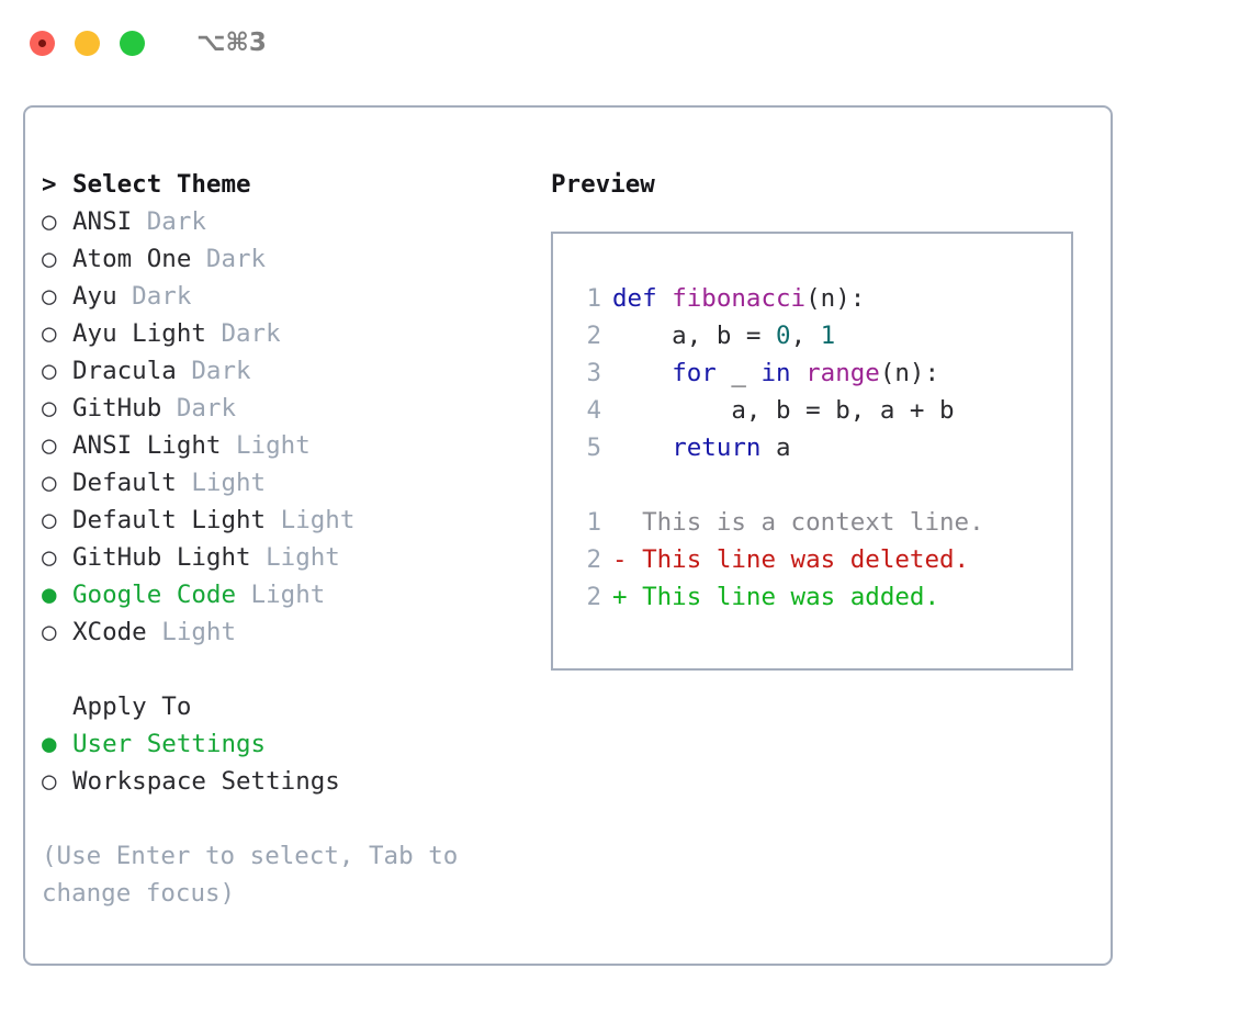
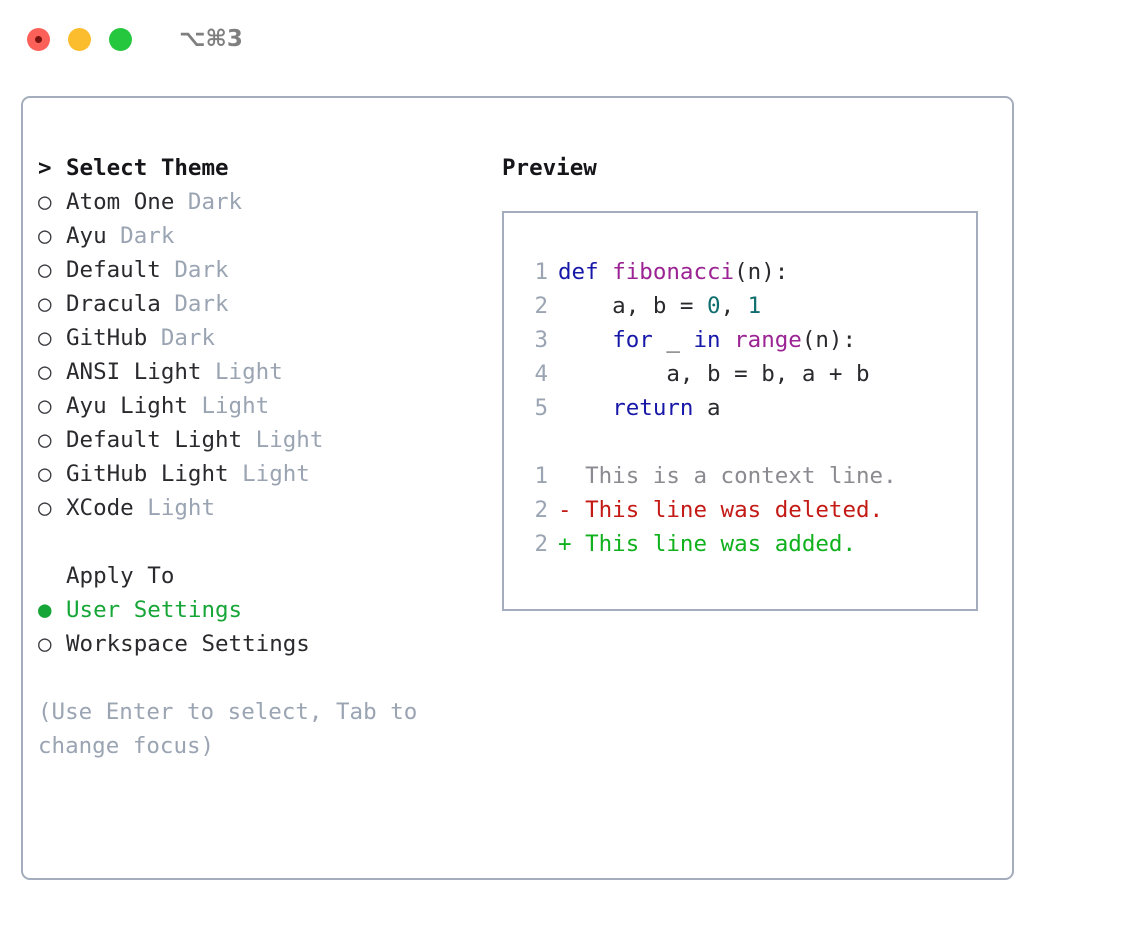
  ⌥⌘3
  > Select Theme
- ○ ANSI Dark
  ○ Atom One Dark
  ○ Ayu Dark
- ○ Ayu Light Dark
+ ○ Default Dark
  ○ Dracula Dark
  ○ GitHub Dark
  ○ ANSI Light Light
- ○ Default Light
+ ○ Ayu Light Light
  ○ Default Light Light
  ○ GitHub Light Light
- ● Google Code Light
  ○ XCode Light
  Apply To
  ● User Settings
  ○ Workspace Settings
  (Use Enter to select, Tab to
  change focus)
  Preview
  1 def fibonacci(n):
  2 a, b = 0, 1
  3 for _ in range(n):
  4 a, b = b, a + b
  5 return a
  1 This is a context line.
  2 - This line was deleted.
  2 + This line was added.
